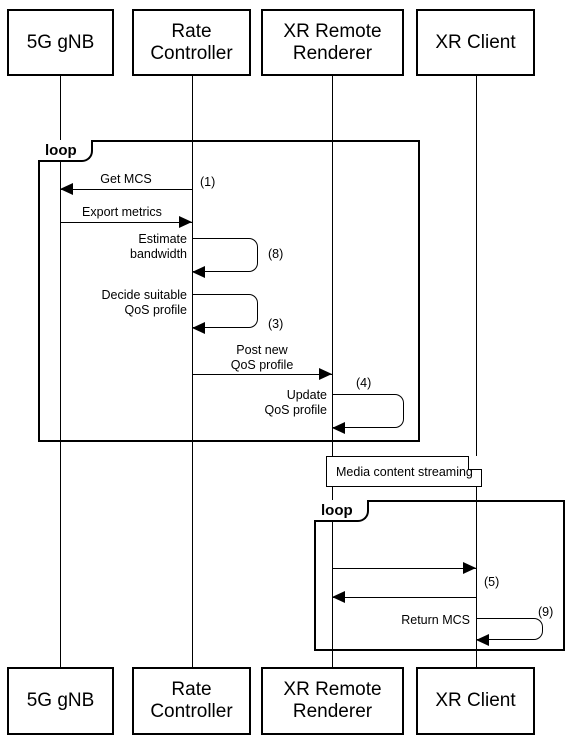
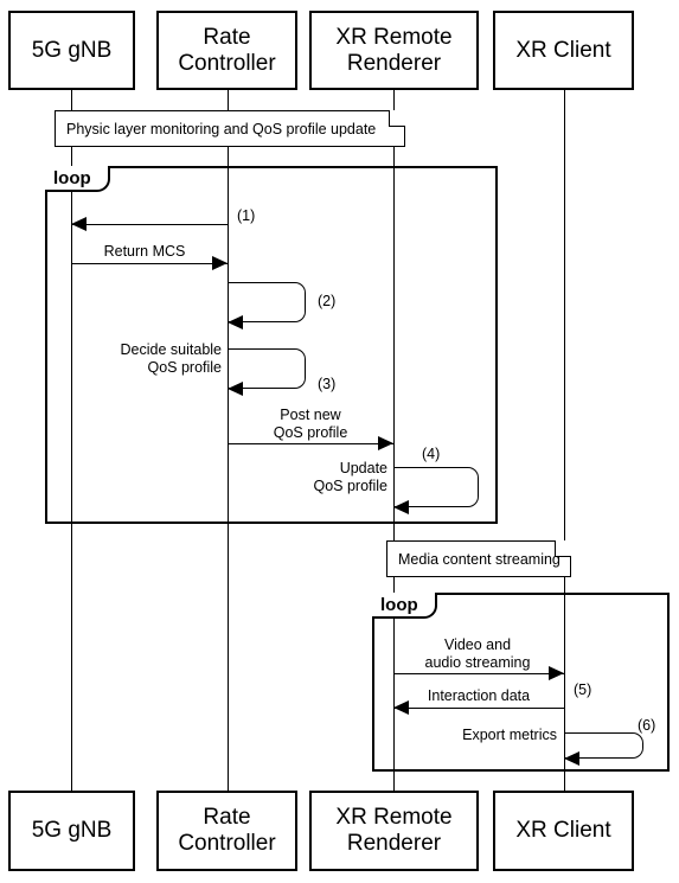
  5G gNB
  Rate
  Controller
  XR Remote
  Renderer
  XR Client
+ Physic layer monitoring and QoS profile update
  loop
- Get MCS
  (1)
- Export metrics
+ Return MCS
- Estimate
- bandwidth
- (8)
+ (2)
  Decide suitable
  QoS profile
  (3)
  Post new
  QoS profile
  Update
  QoS profile
  (4)
  Media content streaming
  loop
+ Video and
+ audio streaming
+ Interaction data
  (5)
- Return MCS
+ Export metrics
- (9)
+ (6)
  5G gNB
  Rate
  Controller
  XR Remote
  Renderer
  XR Client
